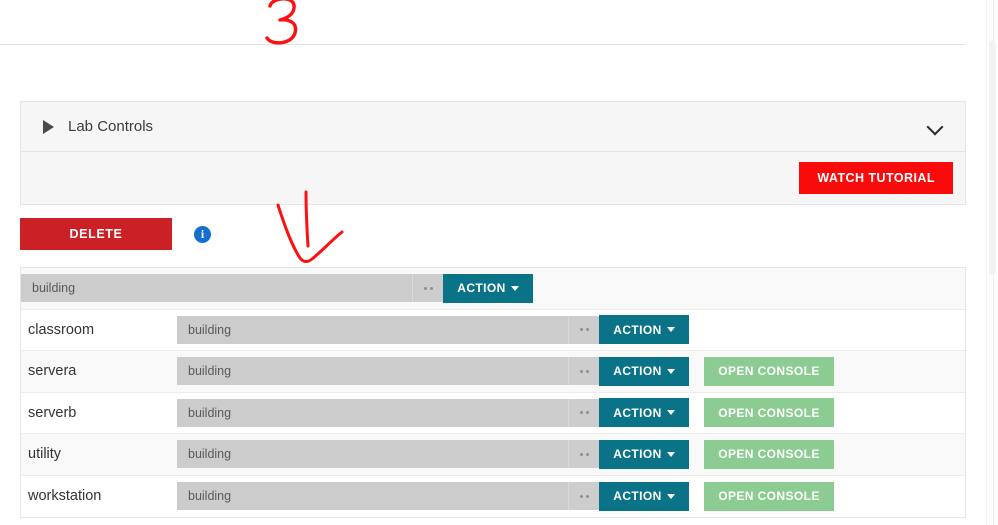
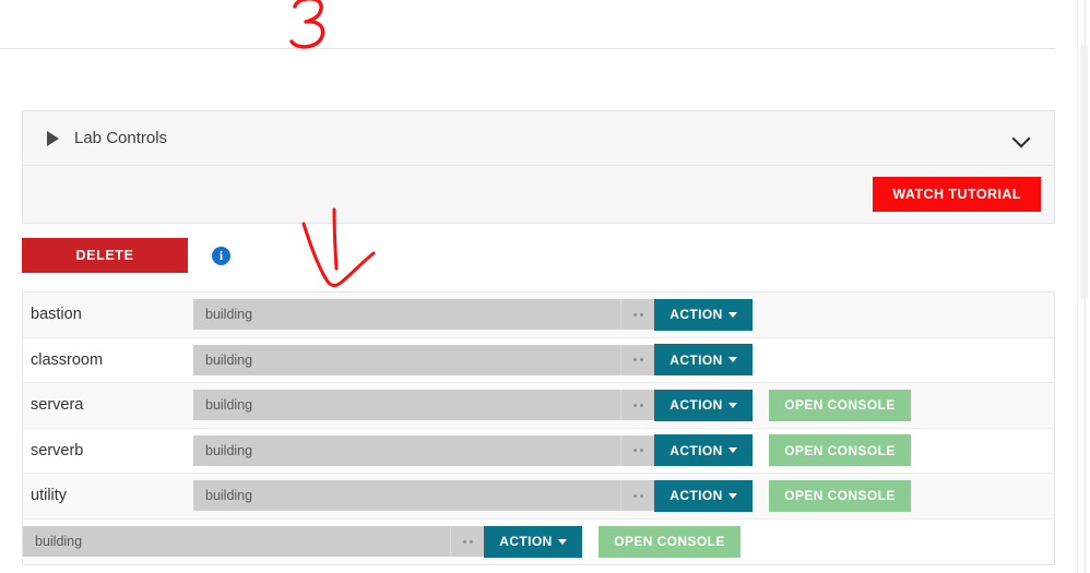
  Lab Controls
  WATCH TUTORIAL
  DELETE
  i
+ bastion
  building
  ACTION
  classroom
  building
  ACTION
  servera
  building
  ACTION
  OPEN CONSOLE
  serverb
  building
  ACTION
  OPEN CONSOLE
  utility
  building
  ACTION
  OPEN CONSOLE
- workstation
  building
  ACTION
  OPEN CONSOLE
